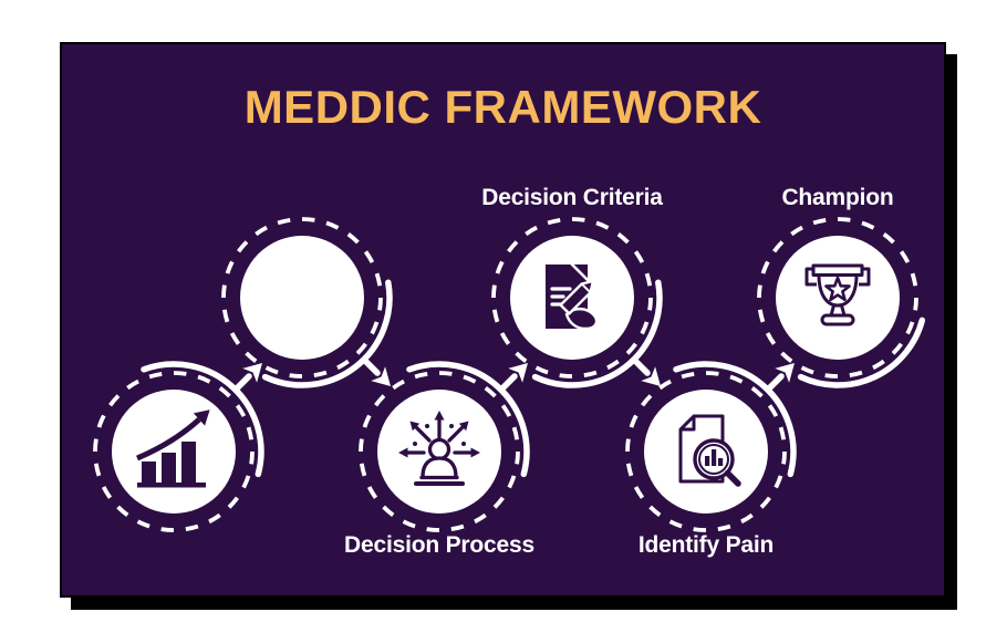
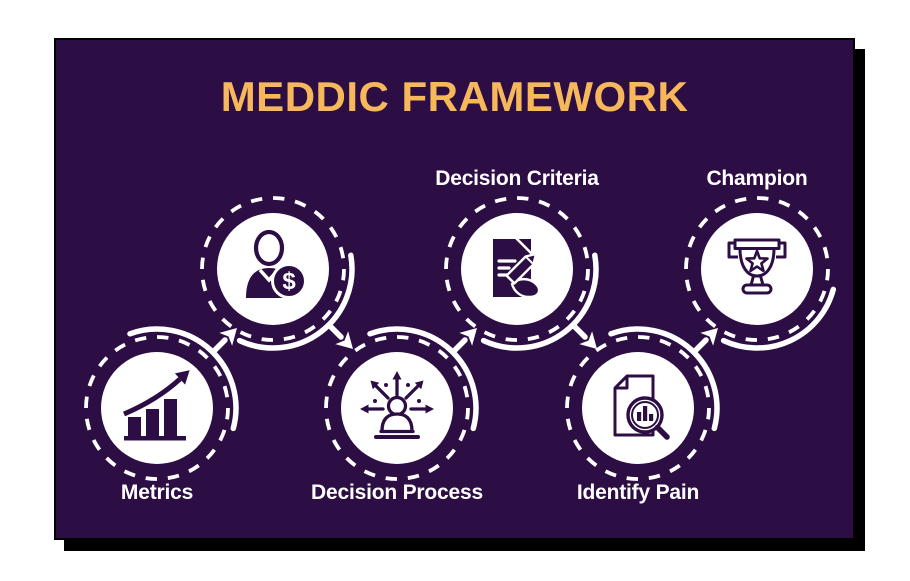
  MEDDIC FRAMEWORK
+ Metrics
+ $
  Decision Process
  Decision Criteria
  Identify Pain
  Champion
